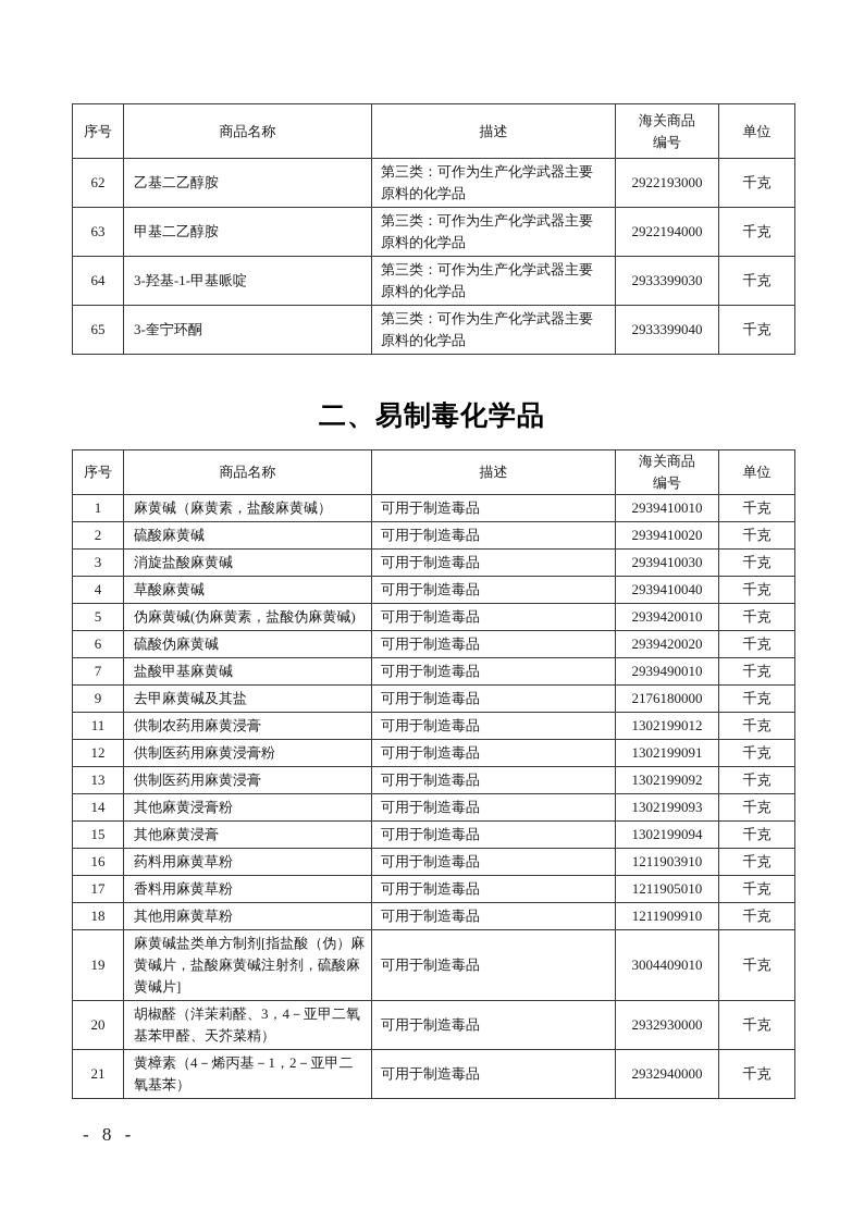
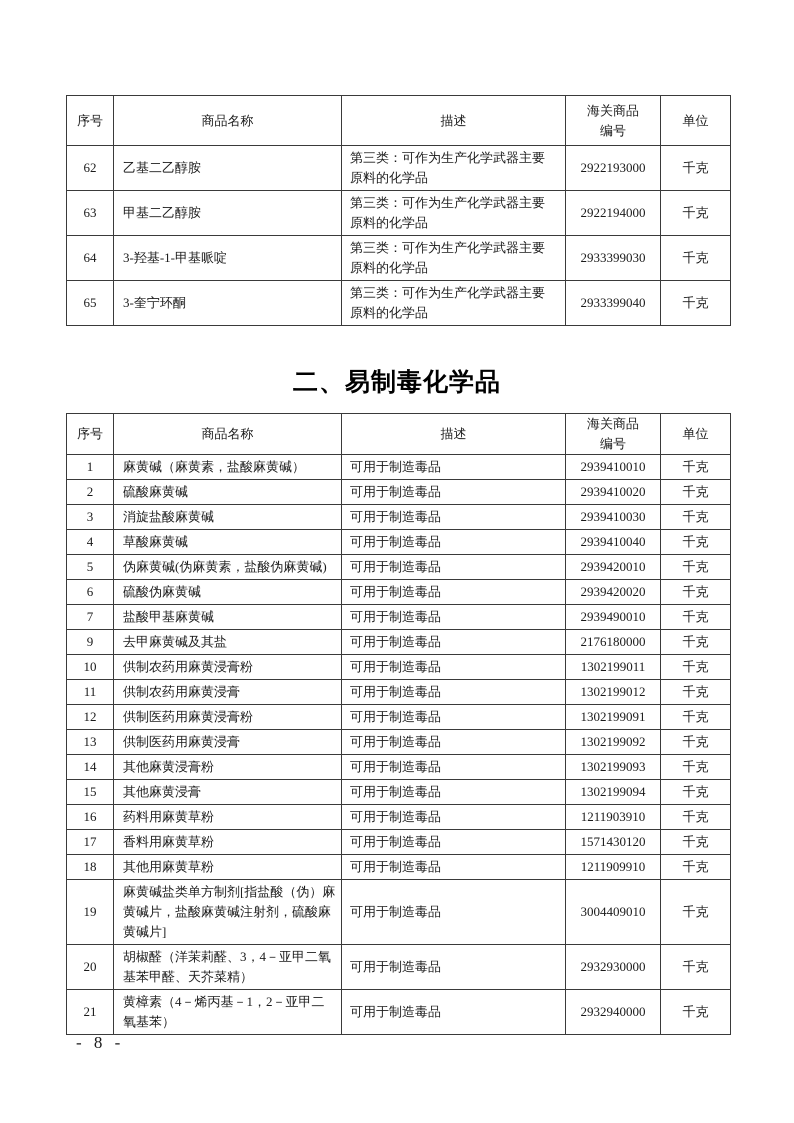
  序号	商品名称	描述	海关商品 编号	单位
  62	乙基二乙醇胺	第三类：可作为生产化学武器主要 原料的化学品	2922193000	千克
  63	甲基二乙醇胺	第三类：可作为生产化学武器主要 原料的化学品	2922194000	千克
  64	3-羟基-1-甲基哌啶	第三类：可作为生产化学武器主要 原料的化学品	2933399030	千克
  65	3-奎宁环酮	第三类：可作为生产化学武器主要 原料的化学品	2933399040	千克
  二、易制毒化学品
  序号	商品名称	描述	海关商品 编号	单位
  1	麻黄碱（麻黄素，盐酸麻黄碱）	可用于制造毒品	2939410010	千克
  2	硫酸麻黄碱	可用于制造毒品	2939410020	千克
  3	消旋盐酸麻黄碱	可用于制造毒品	2939410030	千克
  4	草酸麻黄碱	可用于制造毒品	2939410040	千克
  5	伪麻黄碱(伪麻黄素，盐酸伪麻黄碱)	可用于制造毒品	2939420010	千克
  6	硫酸伪麻黄碱	可用于制造毒品	2939420020	千克
  7	盐酸甲基麻黄碱	可用于制造毒品	2939490010	千克
  9	去甲麻黄碱及其盐	可用于制造毒品	2176180000	千克
+ 10	供制农药用麻黄浸膏粉	可用于制造毒品	1302199011	千克
  11	供制农药用麻黄浸膏	可用于制造毒品	1302199012	千克
  12	供制医药用麻黄浸膏粉	可用于制造毒品	1302199091	千克
  13	供制医药用麻黄浸膏	可用于制造毒品	1302199092	千克
  14	其他麻黄浸膏粉	可用于制造毒品	1302199093	千克
  15	其他麻黄浸膏	可用于制造毒品	1302199094	千克
  16	药料用麻黄草粉	可用于制造毒品	1211903910	千克
- 17	香料用麻黄草粉	可用于制造毒品	1211905010	千克
+ 17	香料用麻黄草粉	可用于制造毒品	1571430120	千克
  18	其他用麻黄草粉	可用于制造毒品	1211909910	千克
  19	麻黄碱盐类单方制剂[指盐酸（伪）麻黄碱片，盐酸麻黄碱注射剂，硫酸麻黄碱片]	可用于制造毒品	3004409010	千克
  20	胡椒醛（洋茉莉醛、3，4－亚甲二氧基苯甲醛、天芥菜精）	可用于制造毒品	2932930000	千克
  21	黄樟素（4－烯丙基－1，2－亚甲二氧基苯）	可用于制造毒品	2932940000	千克
  - 8 -
